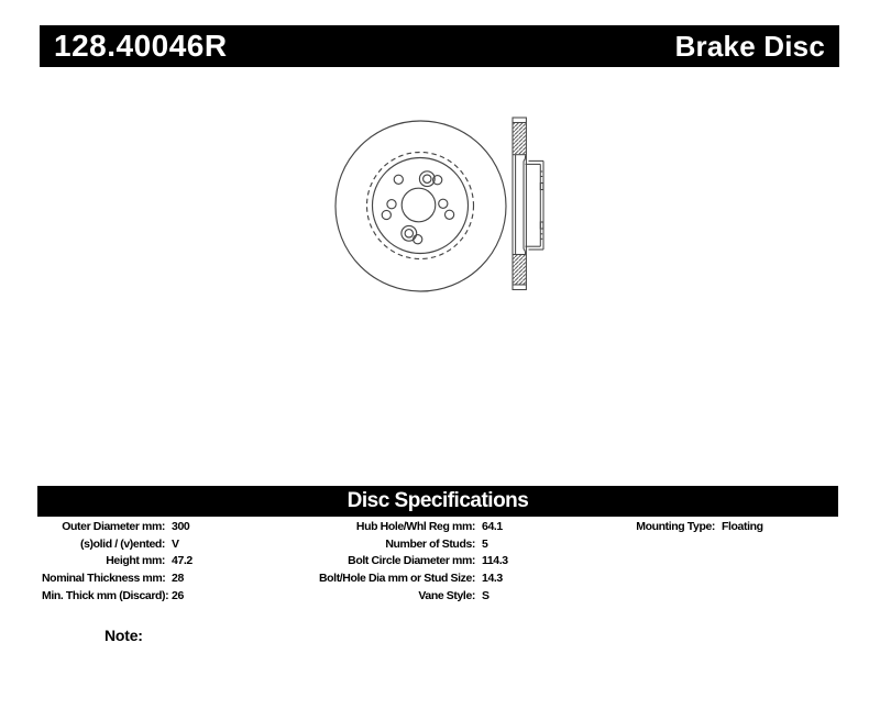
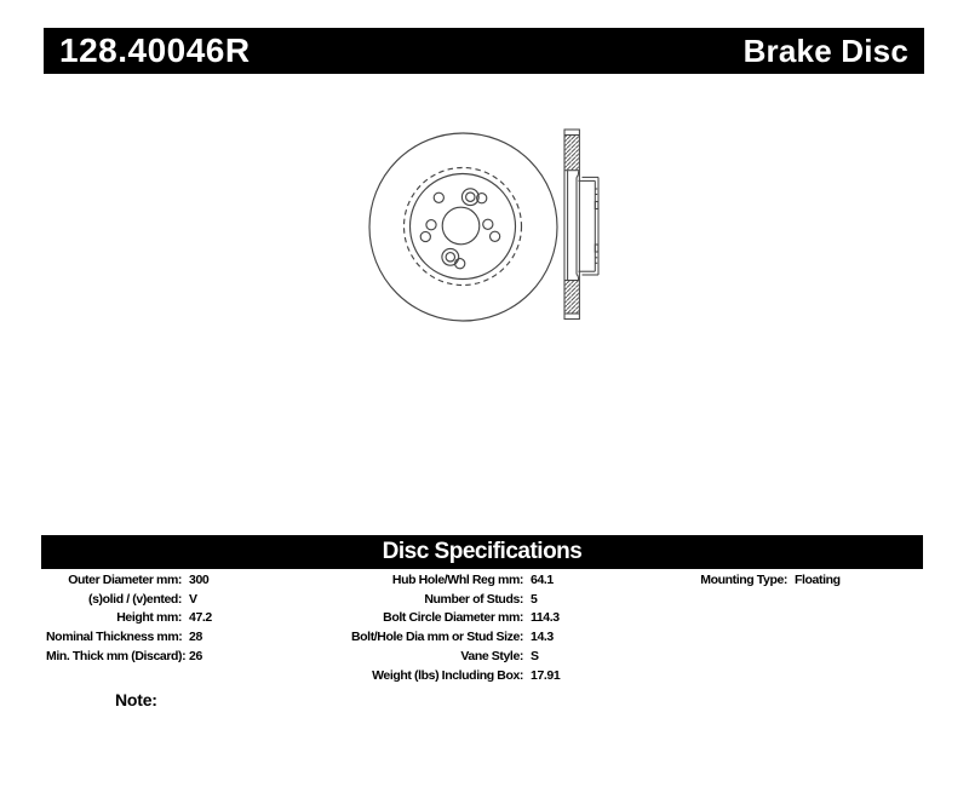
  128.40046R
  Brake Disc
  Disc Specifications
  Outer Diameter mm:
  300
  (s)olid / (v)ented:
  V
  Height mm:
  47.2
  Nominal Thickness mm:
  28
  Min. Thick mm (Discard):
  26
  Hub Hole/Whl Reg mm:
  64.1
  Number of Studs:
  5
  Bolt Circle Diameter mm:
  114.3
  Bolt/Hole Dia mm or Stud Size:
  14.3
  Vane Style:
  S
+ Weight (lbs) Including Box:
+ 17.91
  Mounting Type:
  Floating
  Note:
